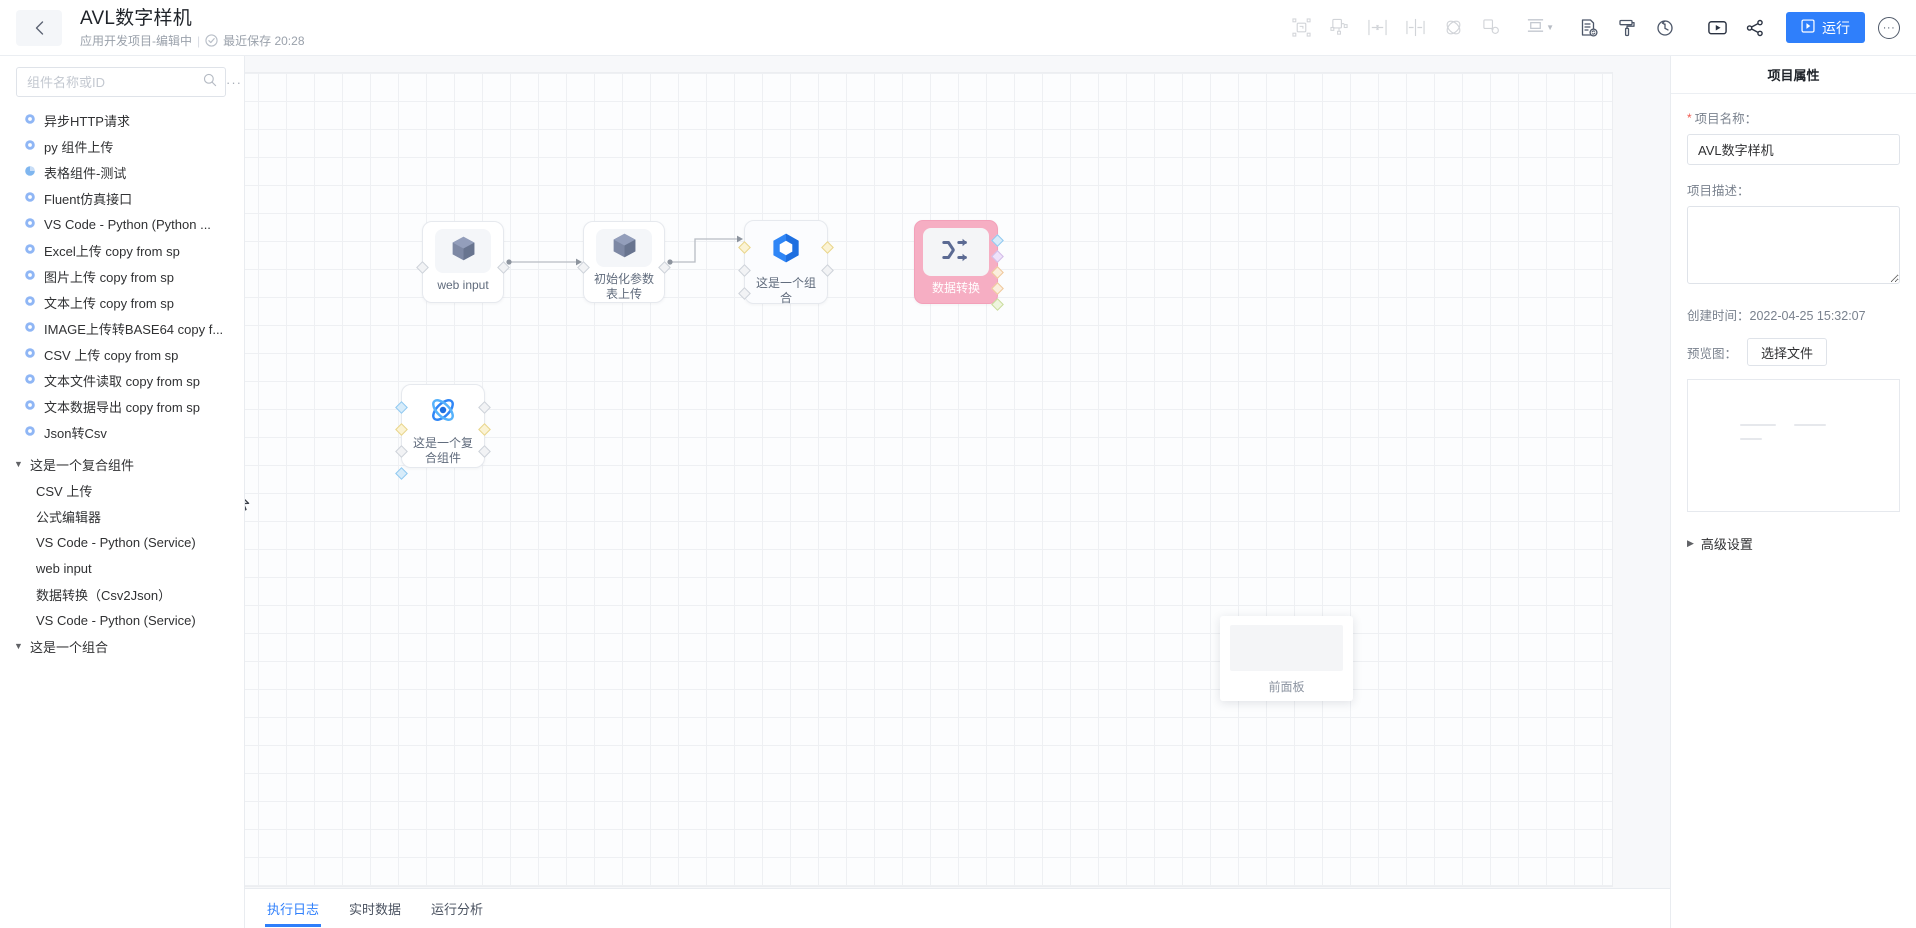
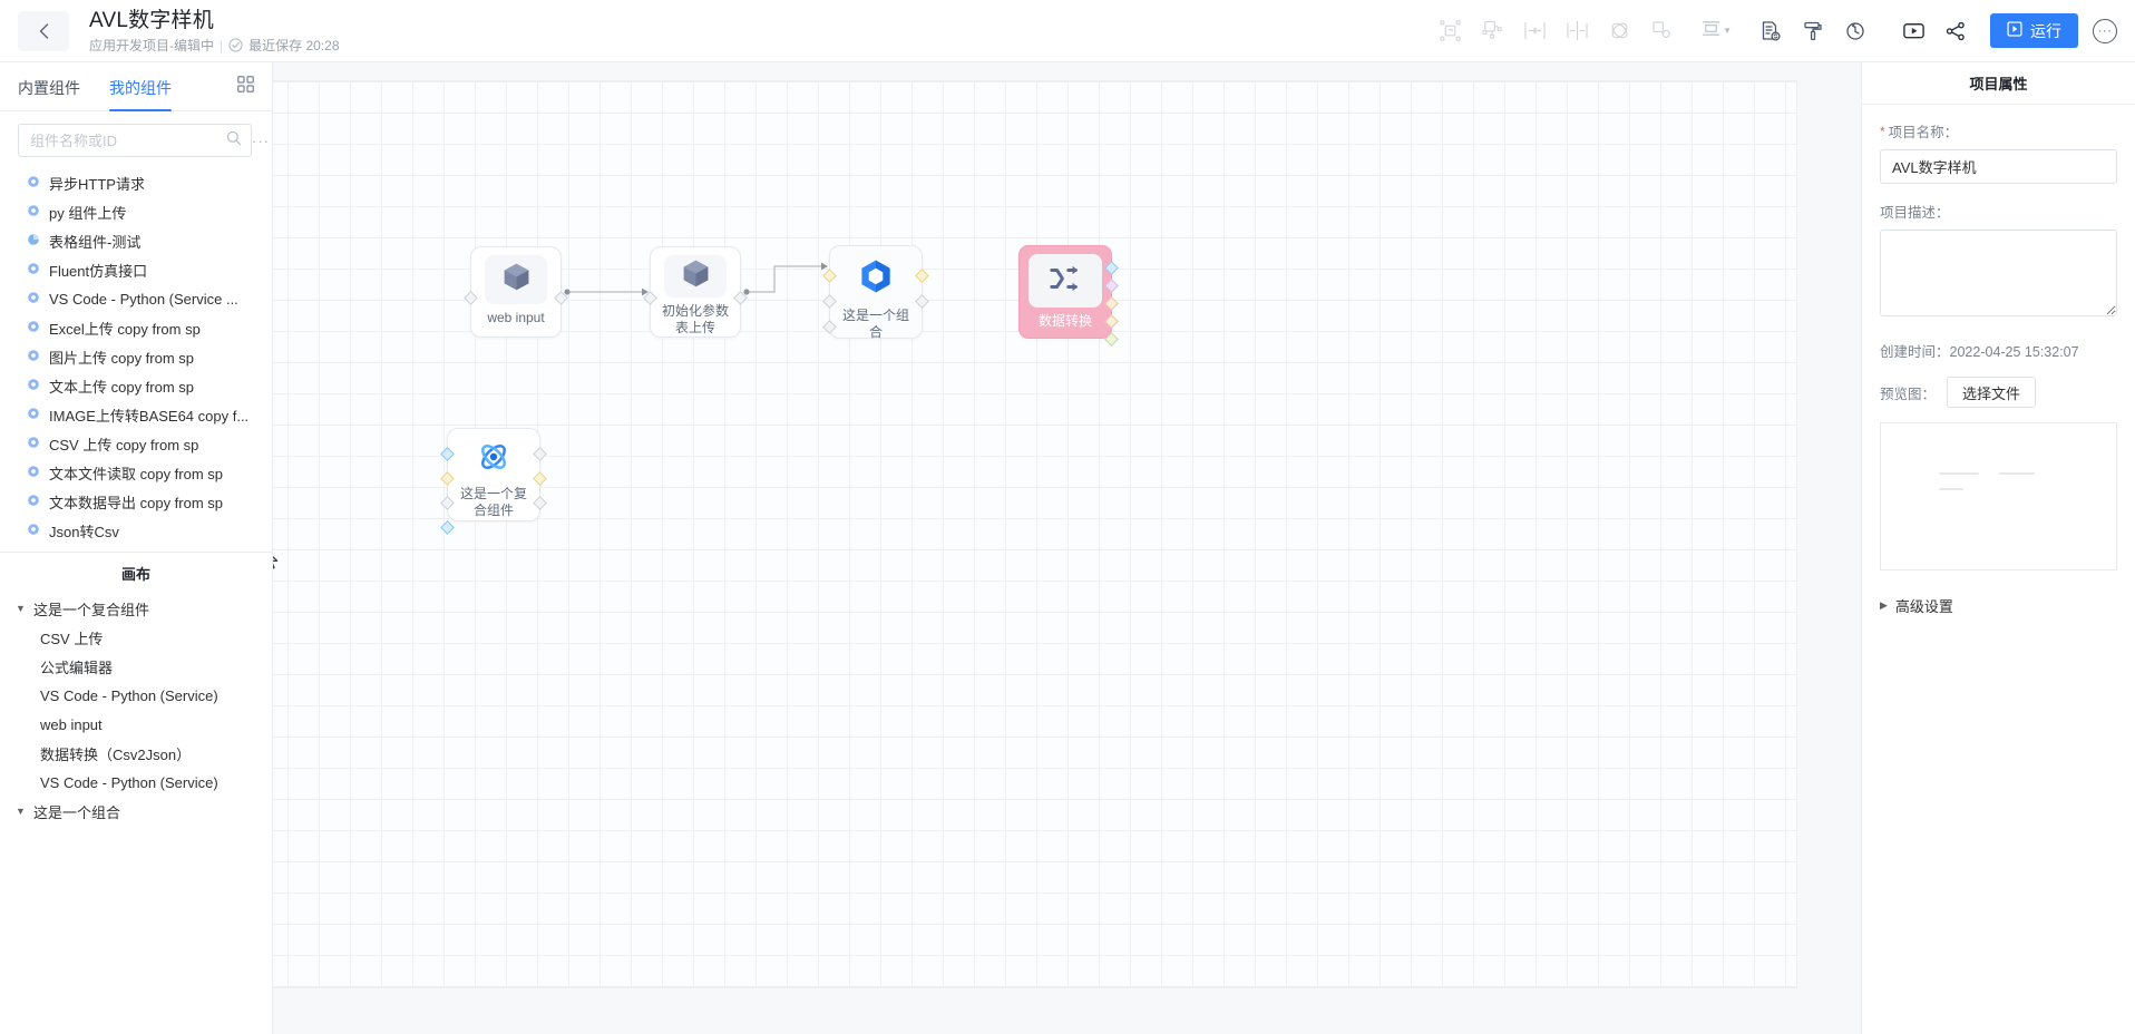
  AVL数字样机
  应用开发项目-编辑中
  |
  最近保存 20:28
  ▼
  运行
  ···
+ 内置组件
+ 我的组件
  组件名称或ID
  ···
  异步HTTP请求
  py 组件上传
  表格组件-测试
  Fluent仿真接口
- VS Code - Python (Python ...
+ VS Code - Python (Service ...
  Excel上传 copy from sp
  图片上传 copy from sp
  文本上传 copy from sp
  IMAGE上传转BASE64 copy f...
  CSV 上传 copy from sp
  文本文件读取 copy from sp
  文本数据导出 copy from sp
  Json转Csv
+ 画布
  ▼
  这是一个复合组件
  CSV 上传
  公式编辑器
  VS Code - Python (Service)
  web input
  数据转换（Csv2Json）
  VS Code - Python (Service)
  ▼
  这是一个组合
  web input
  初始化参数表上传
  这是一个组合
  数据转换
  这是一个复合组件
- 前面板
- 执行日志
- 实时数据
- 运行分析
  项目属性
  *
  项目名称：
  AVL数字样机
  项目描述：
  创建时间：2022-04-25 15:32:07
  预览图：
  选择文件
  ▶
  高级设置
